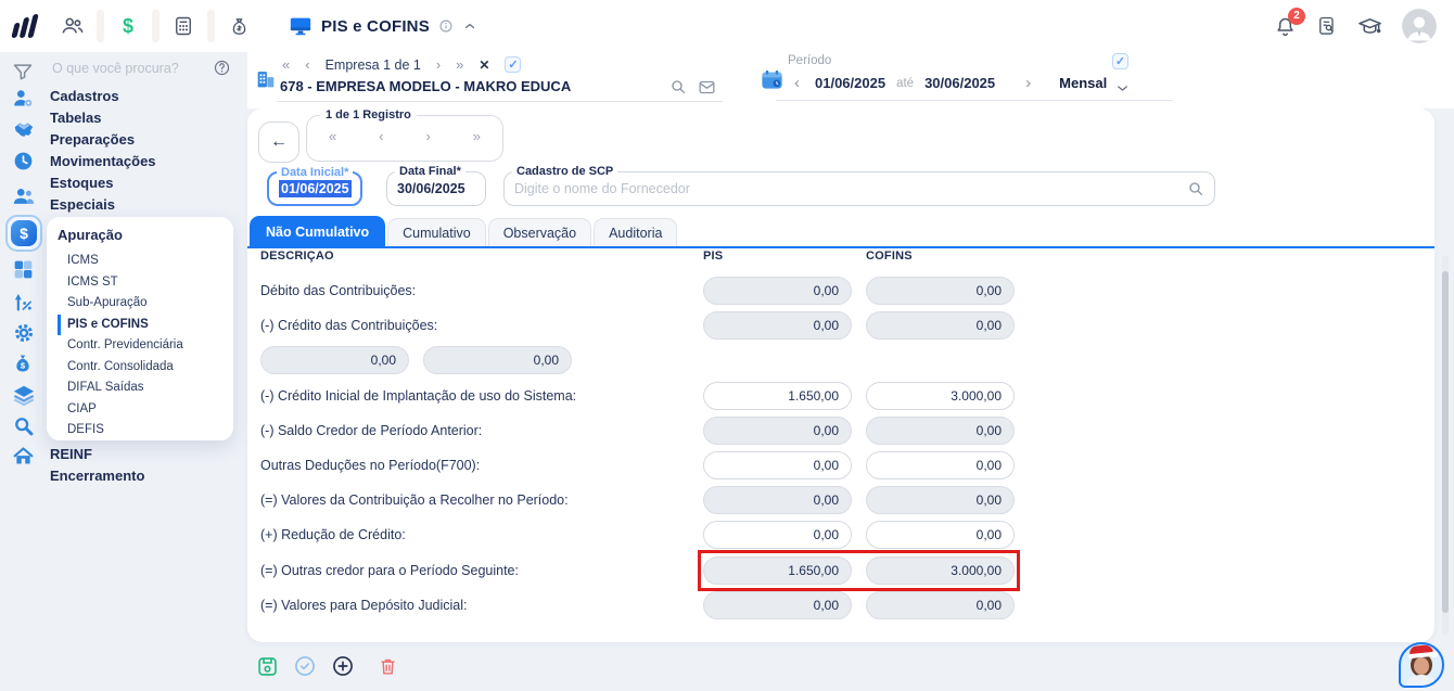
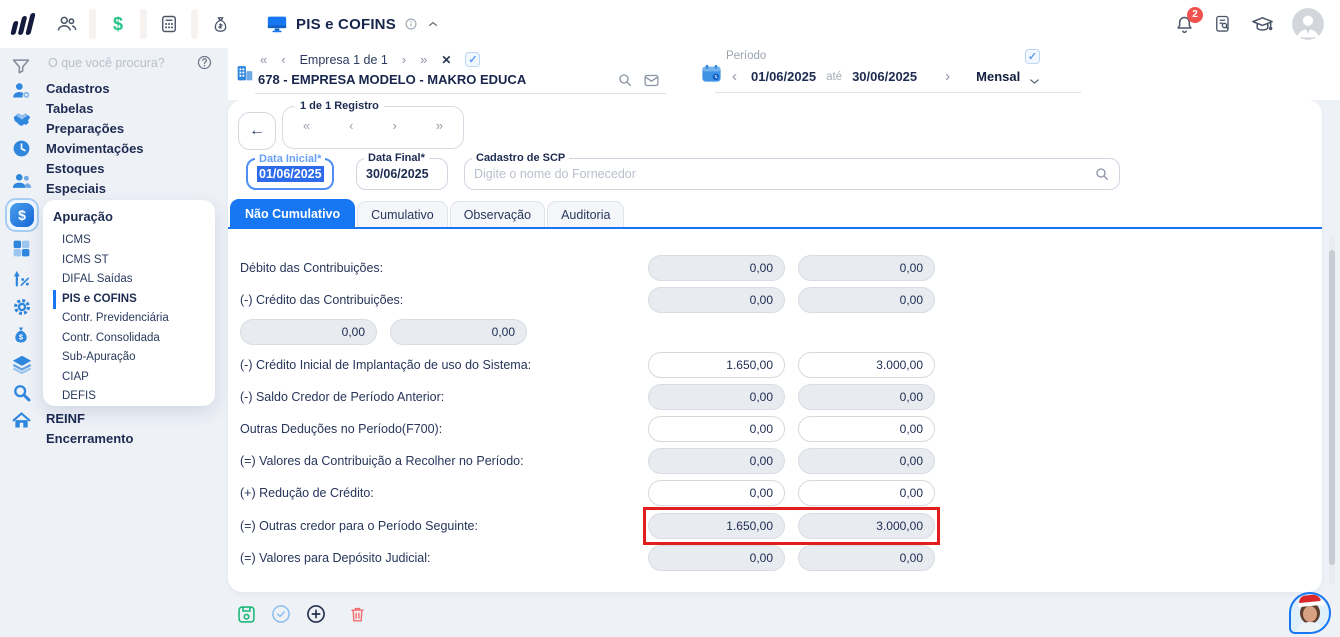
  $
  PIS e COFINS
  2
  O que você procura?
  $
  $
  Cadastros
  Tabelas
  Preparações
  Movimentações
  Estoques
  Especiais
  Apuração
  ICMS
  ICMS ST
- Sub-Apuração
+ DIFAL Saídas
  PIS e COFINS
  Contr. Previdenciária
  Contr. Consolidada
- DIFAL Saídas
+ Sub-Apuração
  CIAP
  DEFIS
  REINF
  Encerramento
  «
  ‹
  Empresa 1 de 1
  ›
  »
  ✕
  ✓
  678 - EMPRESA MODELO - MAKRO EDUCA
  Período
  ‹
  01/06/2025
  até
  30/06/2025
  ›
  Mensal
  ✓
  ←
  1 de 1 Registro
  «
  ‹
  ›
  »
  Data Inicial*
  01/06/2025
  Data Final*
  30/06/2025
  Cadastro de SCP
  Digite o nome do Fornecedor
  Não Cumulativo
  Cumulativo
  Observação
  Auditoria
- DESCRIÇAO
- PIS
- COFINS
  Débito das Contribuições:
  0,00
  0,00
  (-) Crédito das Contribuições:
  0,00
  0,00
  0,00
  0,00
  (-) Crédito Inicial de Implantação de uso do Sistema:
  1.650,00
  3.000,00
  (-) Saldo Credor de Período Anterior:
  0,00
  0,00
  Outras Deduções no Período(F700):
  0,00
  0,00
  (=) Valores da Contribuição a Recolher no Período:
  0,00
  0,00
  (+) Redução de Crédito:
  0,00
  0,00
  (=) Outras credor para o Período Seguinte:
  1.650,00
  3.000,00
  (=) Valores para Depósito Judicial:
  0,00
  0,00
